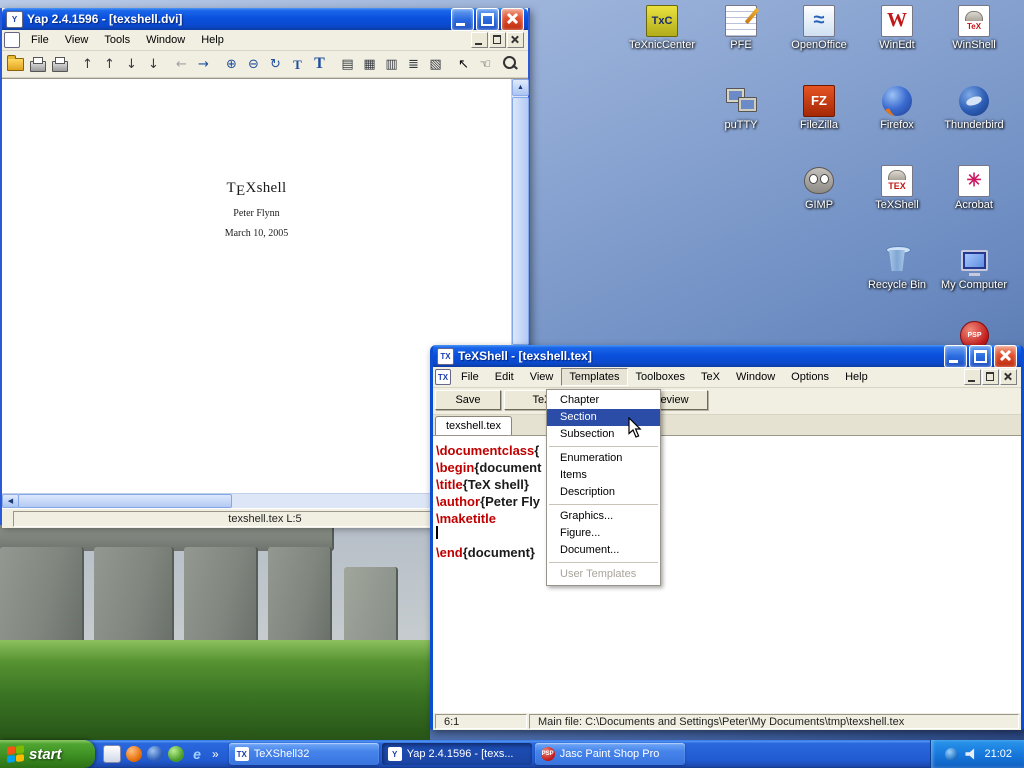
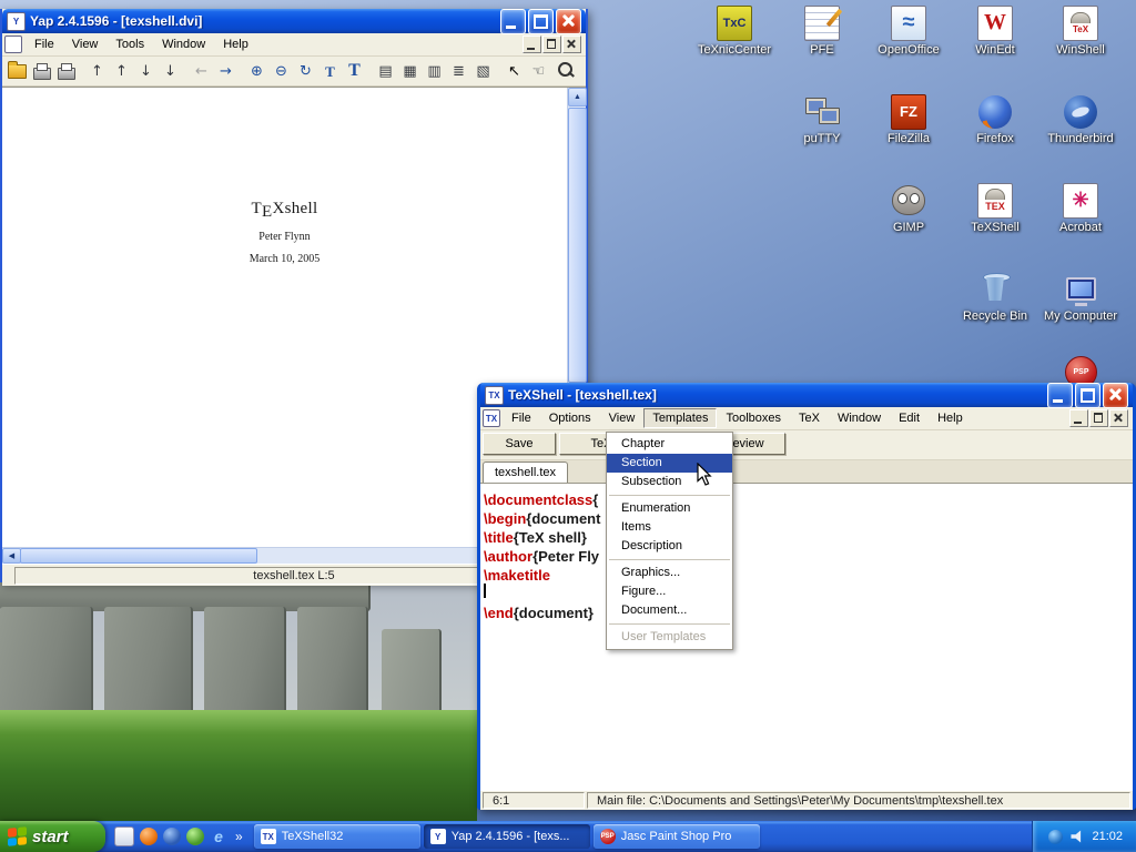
  TxC
  TeXnicCenter
  PFE
  ≈
  OpenOffice
  W
  WinEdt
  TeX
  WinShell
  puTTY
  FZ
  FileZilla
  Firefox
  Thunderbird
  GIMP
  TEX
  TeXShell
  ✳
  Acrobat
  Recycle Bin
  My Computer
  Y
  Yap 2.4.1596 - [texshell.dvi]
  File
  View
  Tools
  Window
  Help
  ↑
  ↑
  ↓
  ↓
  ←
  →
  ⊕
  ⊖
  ↻
  T
  T
  ▤
  ▦
  ▥
  ≣
  ▧
  ↖
  ☜
  TEXshell
  Peter Flynn
  March 10, 2005
  texshell.tex L:5
  TX
  TeXShell - [texshell.tex]
  TX
  File
- Edit
+ Options
  View
  Templates
  Toolboxes
  TeX
  Window
- Options
+ Edit
  Help
  Save
  eview
  texshell.tex
  \documentclass{
  \begin{document
  \title{TeX shell}
  \author{Peter Fly
  \maketitle
  \end{document}
  6:1
  Main file: C:\Documents and Settings\Peter\My Documents\tmp\texshell.tex
  Chapter
  Section
  Subsection
  Enumeration
  Items
  Description
  Graphics...
  Figure...
  Document...
  User Templates
  start
  e
  »
  TX
  TeXShell32
  Y
  Yap 2.4.1596 - [texs...
  Jasc Paint Shop Pro
  21:02
